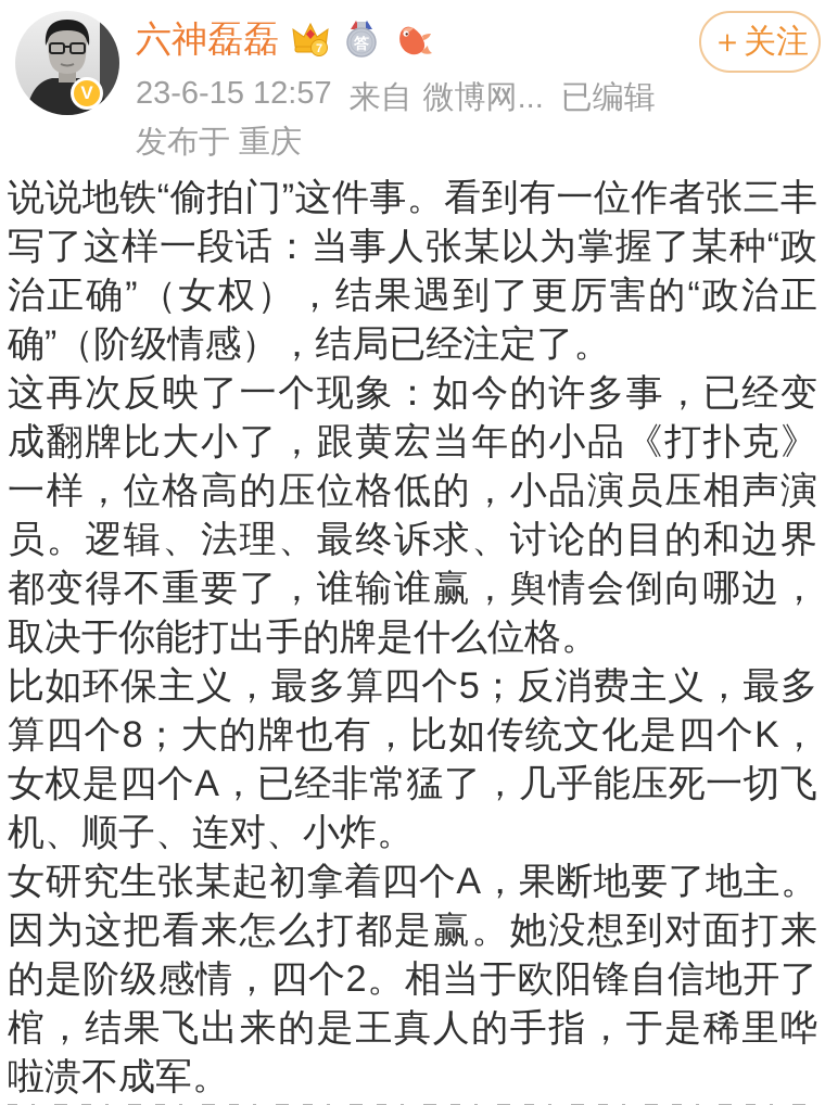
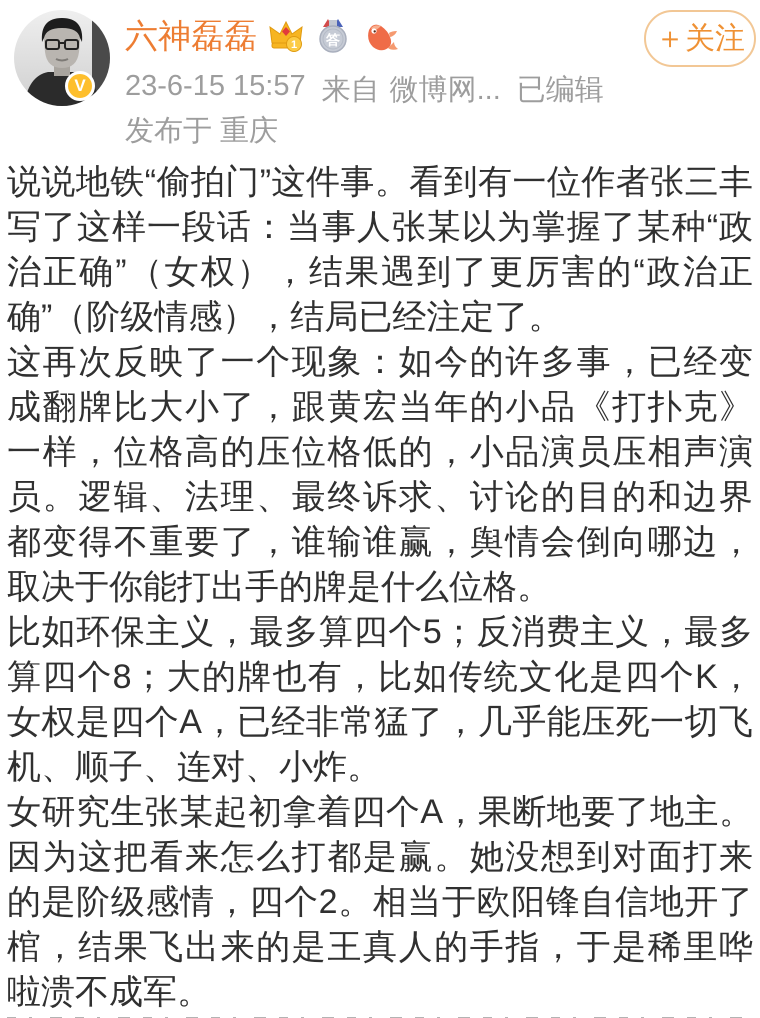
  V
  六神磊磊
- 7
+ 1
  答
- 23-6-15 12:57
+ 23-6-15 15:57
  来自
  微博网...
  已编辑
  发布于 重庆
  ＋关注
  说说地铁“偷拍门”这件事。看到有一位作者张三丰写了这样一段话：当事人张某以为掌握了某种“政治正确”（女权），结果遇到了更厉害的“政治正确”（阶级情感），结局已经注定了。
  这再次反映了一个现象：如今的许多事，已经变成翻牌比大小了，跟黄宏当年的小品《打扑克》一样，位格高的压位格低的，小品演员压相声演员。逻辑、法理、最终诉求、讨论的目的和边界都变得不重要了，谁输谁赢，舆情会倒向哪边，取决于你能打出手的牌是什么位格。
  比如环保主义，最多算四个5；反消费主义，最多算四个8；大的牌也有，比如传统文化是四个K，女权是四个A，已经非常猛了，几乎能压死一切飞机、顺子、连对、小炸。
  女研究生张某起初拿着四个A，果断地要了地主。因为这把看来怎么打都是赢。她没想到对面打来的是阶级感情，四个2。相当于欧阳锋自信地开了棺，结果飞出来的是王真人的手指，于是稀里哗啦溃不成军。
